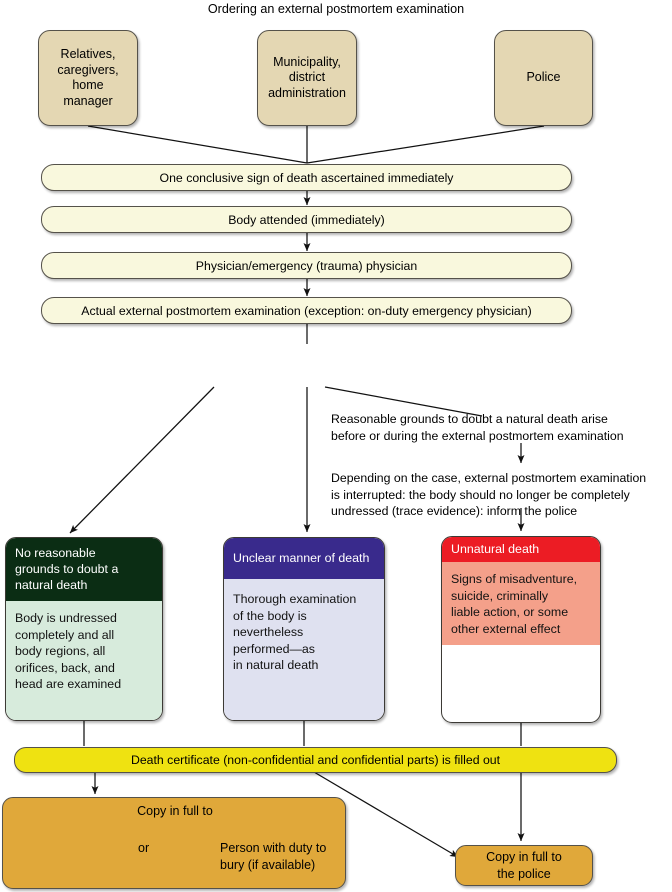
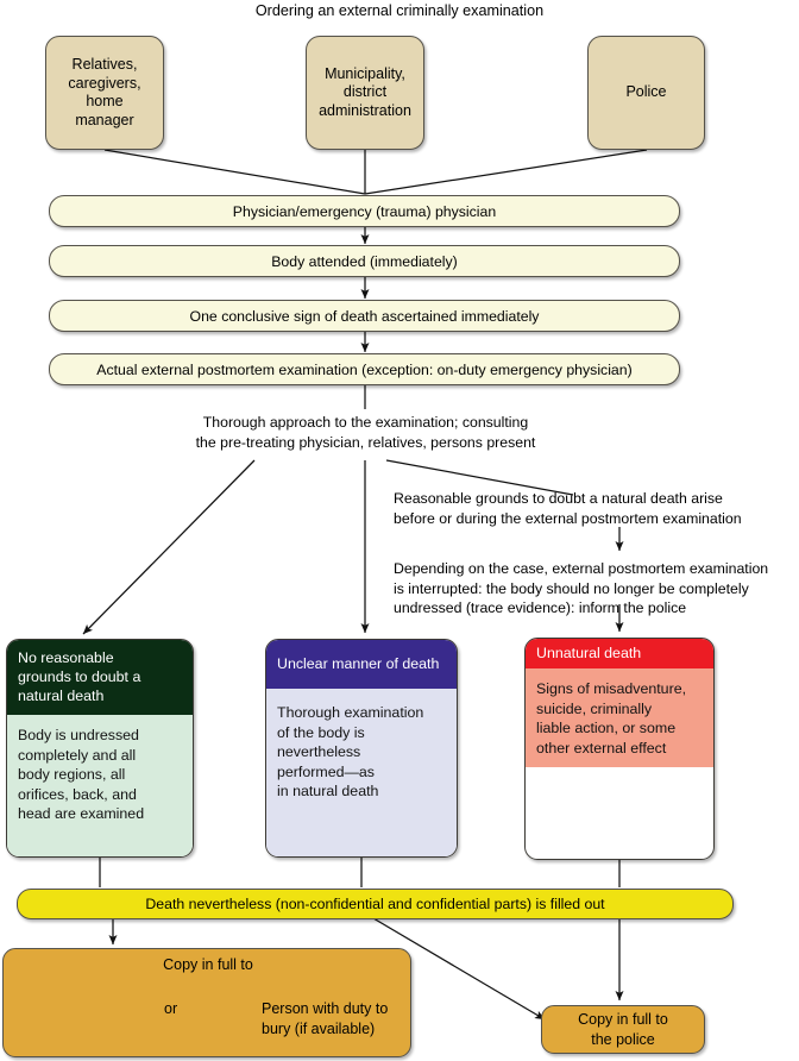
- Ordering an external postmortem examination
+ Ordering an external criminally examination
  Relatives,
  caregivers,
  home
  manager
  Municipality,
  district
  administration
  Police
- One conclusive sign of death ascertained immediately
+ Physician/emergency (trauma) physician
  Body attended (immediately)
- Physician/emergency (trauma) physician
+ One conclusive sign of death ascertained immediately
  Actual external postmortem examination (exception: on-duty emergency physician)
+ Thorough approach to the examination; consulting
+ the pre-treating physician, relatives, persons present
  Reasonable grounds to doubt a natural death arise
  before or during the external postmortem examination
  Depending on the case, external postmortem examination
  is interrupted: the body should no longer be completely
  undressed (trace evidence): inform the police
  No reasonable
  grounds to doubt a
  natural death
  Body is undressed
  completely and all
  body regions, all
  orifices, back, and
  head are examined
  Unclear manner of death
  Thorough examination
  of the body is
  nevertheless
  performed—as
  in natural death
  Unnatural death
  Signs of misadventure,
  suicide, criminally
  liable action, or some
  other external effect
- Death certificate (non-confidential and confidential parts) is filled out
+ Death nevertheless (non-confidential and confidential parts) is filled out
  Copy in full to
  or
  Person with duty to
  bury (if available)
  Copy in full to
  the police
